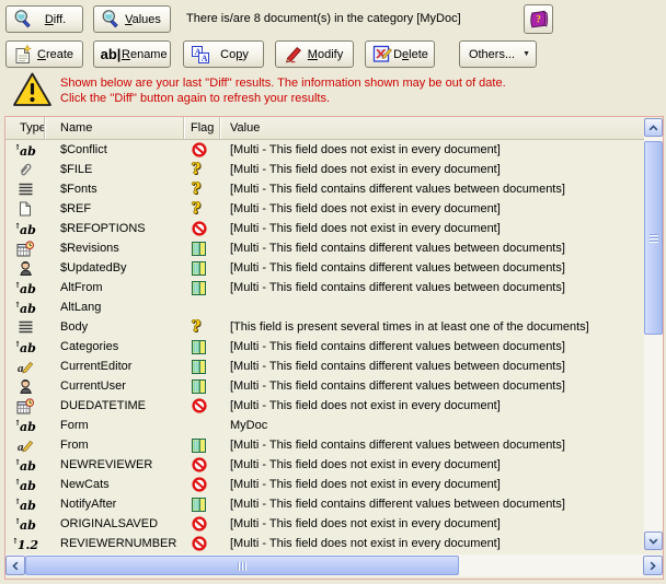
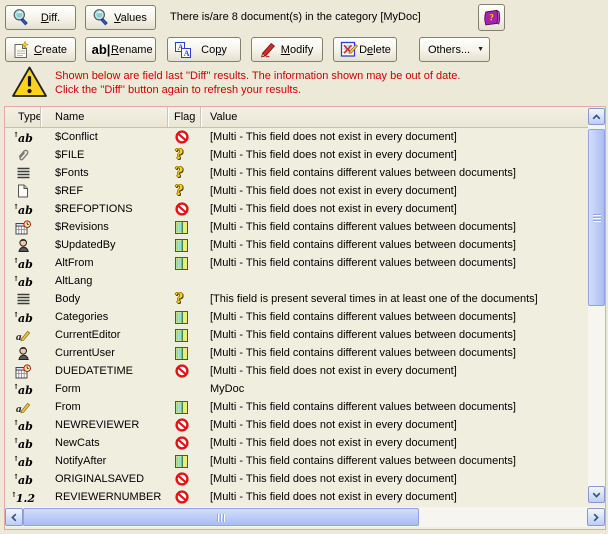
  Diff.
  Values
  There is/are 8 document(s) in the category [MyDoc]
  ?
  Create
  ab|
  Rename
  A
  A
  Copy
  Modify
  Delete
  Others...
- Shown below are your last ''Diff'' results. The information shown may be out of date.
+ Shown below are field last ''Diff'' results. The information shown may be out of date.
  Click the ''Diff'' button again to refresh your results.
  Type
  Name
  Flag
  Value
  ↑ab
  $Conflict
  [Multi - This field does not exist in every document]
  $FILE
  ?
  [Multi - This field does not exist in every document]
  $Fonts
  ?
  [Multi - This field contains different values between documents]
  $REF
  ?
  [Multi - This field does not exist in every document]
  ↑ab
  $REFOPTIONS
  [Multi - This field does not exist in every document]
  $Revisions
  [Multi - This field contains different values between documents]
  $UpdatedBy
  [Multi - This field contains different values between documents]
  ↑ab
  AltFrom
  [Multi - This field contains different values between documents]
  ↑ab
  AltLang
  Body
  ?
  [This field is present several times in at least one of the documents]
  ↑ab
  Categories
  [Multi - This field contains different values between documents]
  a
  CurrentEditor
  [Multi - This field contains different values between documents]
  CurrentUser
  [Multi - This field contains different values between documents]
  DUEDATETIME
  [Multi - This field does not exist in every document]
  ↑ab
  Form
  MyDoc
  a
  From
  [Multi - This field contains different values between documents]
  ↑ab
  NEWREVIEWER
  [Multi - This field does not exist in every document]
  ↑ab
  NewCats
  [Multi - This field does not exist in every document]
  ↑ab
  NotifyAfter
  [Multi - This field contains different values between documents]
  ↑ab
  ORIGINALSAVED
  [Multi - This field does not exist in every document]
  ↑1.2
  REVIEWERNUMBER
  [Multi - This field does not exist in every document]
